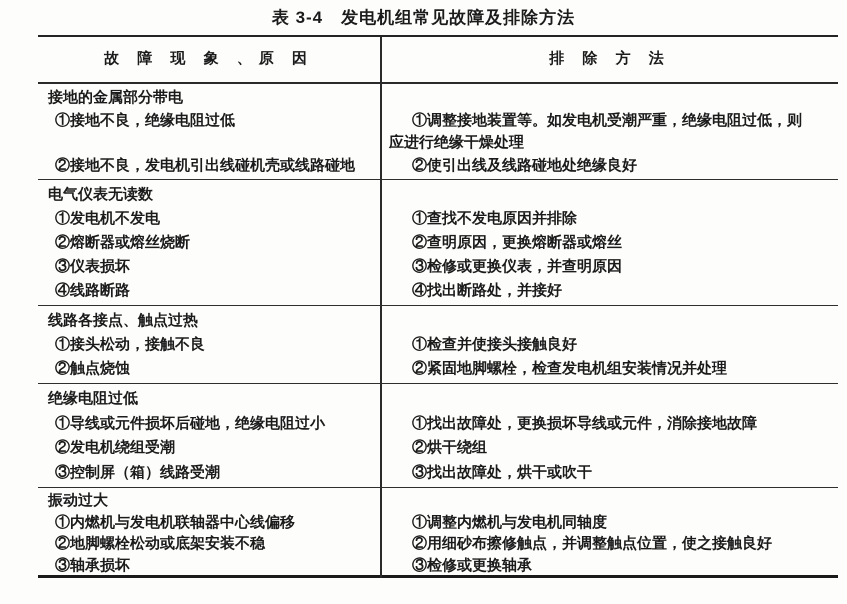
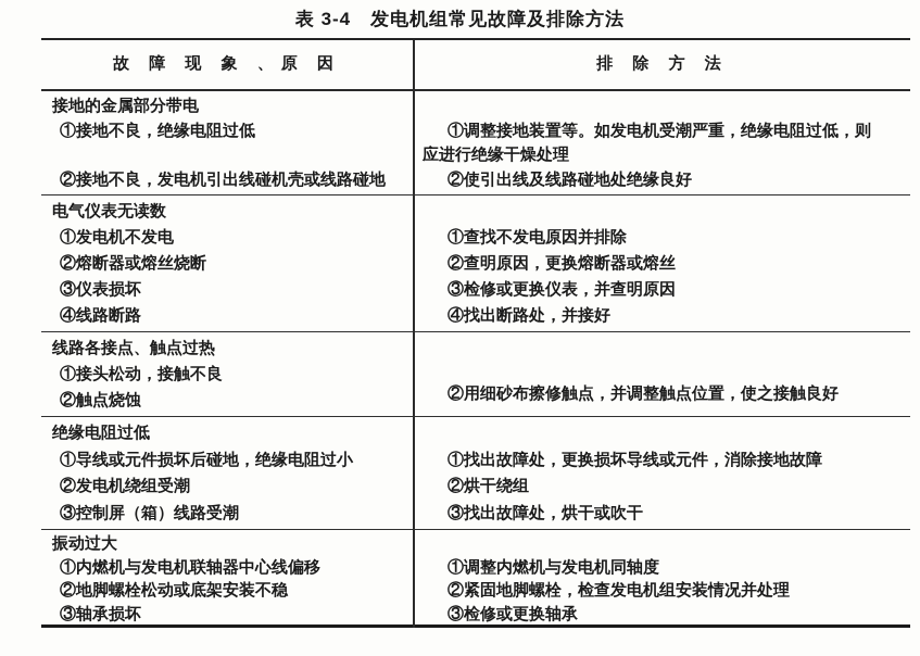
  表 3-4 发电机组常见故障及排除方法
  故 障 现 象 、原 因
  排 除 方 法
  接地的金属部分带电
  ①接地不良，绝缘电阻过低
  ②接地不良，发电机引出线碰机壳或线路碰地
  ①调整接地装置等。如发电机受潮严重，绝缘电阻过低，则
  应进行绝缘干燥处理
  ②使引出线及线路碰地处绝缘良好
  电气仪表无读数
  ①发电机不发电
  ②熔断器或熔丝烧断
  ③仪表损坏
  ④线路断路
  ①查找不发电原因并排除
  ②查明原因，更换熔断器或熔丝
  ③检修或更换仪表，并查明原因
  ④找出断路处，并接好
  线路各接点、触点过热
  ①接头松动，接触不良
  ②触点烧蚀
- ①检查并使接头接触良好
- ②紧固地脚螺栓，检查发电机组安装情况并处理
+ ②用细砂布擦修触点，并调整触点位置，使之接触良好
  绝缘电阻过低
  ①导线或元件损坏后碰地，绝缘电阻过小
  ②发电机绕组受潮
  ③控制屏（箱）线路受潮
  ①找出故障处，更换损坏导线或元件，消除接地故障
  ②烘干绕组
  ③找出故障处，烘干或吹干
  振动过大
  ①内燃机与发电机联轴器中心线偏移
  ②地脚螺栓松动或底架安装不稳
  ③轴承损坏
  ①调整内燃机与发电机同轴度
- ②用细砂布擦修触点，并调整触点位置，使之接触良好
+ ②紧固地脚螺栓，检查发电机组安装情况并处理
  ③检修或更换轴承
